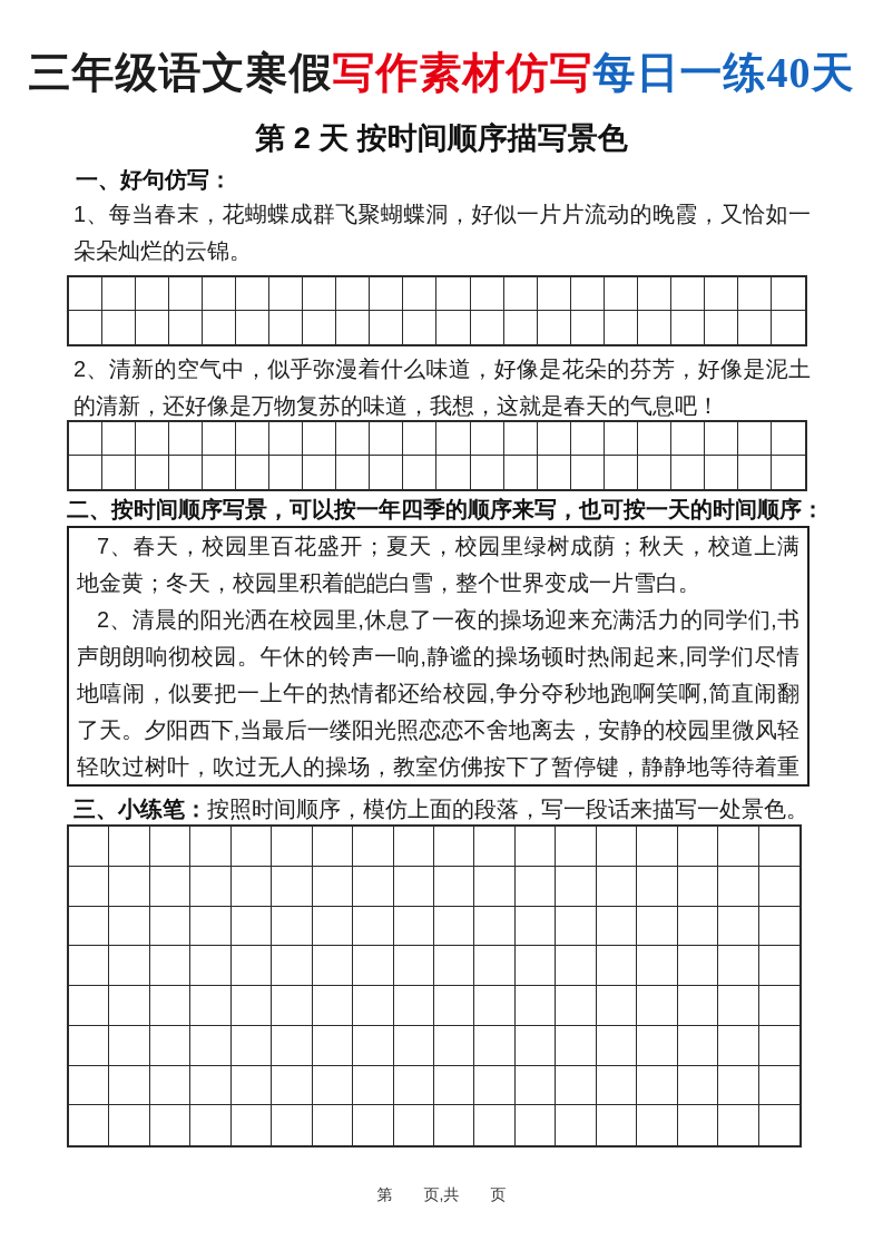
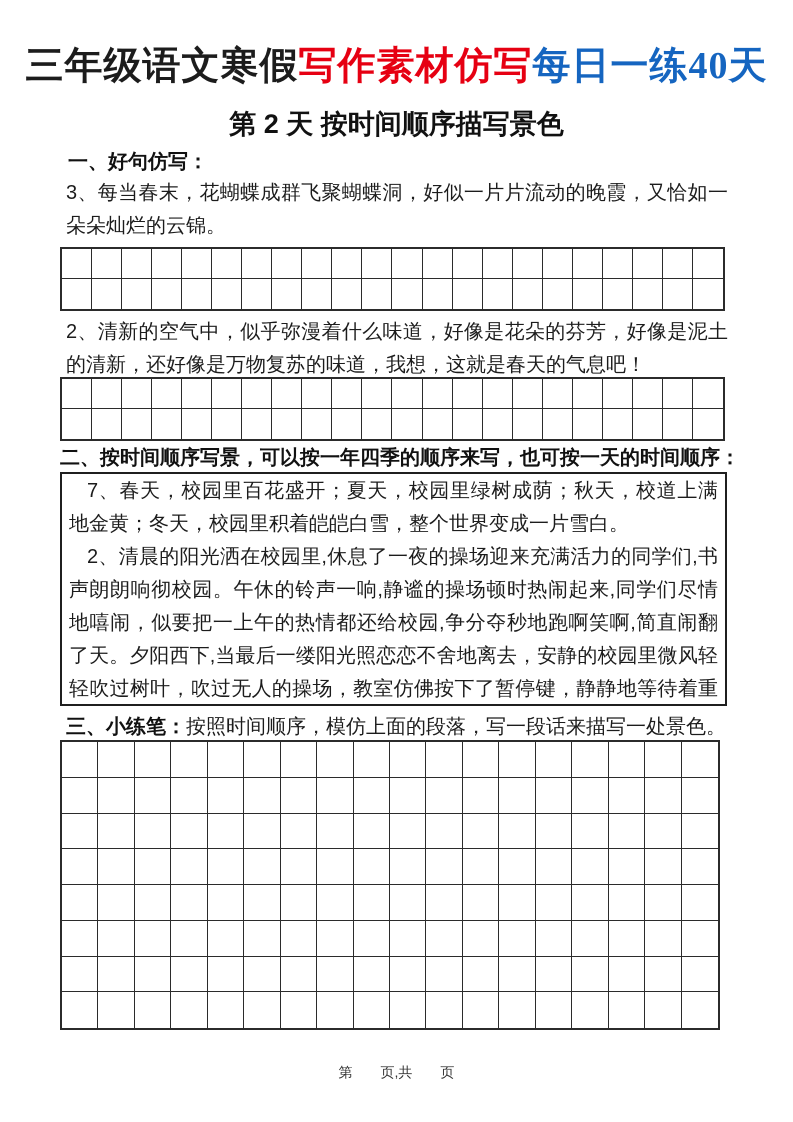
  三年级语文寒假写作素材仿写每日一练40天
  第 2 天 按时间顺序描写景色
  一、好句仿写：
- 1、每当春末，花蝴蝶成群飞聚蝴蝶洞，好似一片片流动的晚霞，又恰如一朵朵灿烂的云锦。
+ 3、每当春末，花蝴蝶成群飞聚蝴蝶洞，好似一片片流动的晚霞，又恰如一朵朵灿烂的云锦。
  2、清新的空气中，似乎弥漫着什么味道，好像是花朵的芬芳，好像是泥土的清新，还好像是万物复苏的味道，我想，这就是春天的气息吧！
  二、按时间顺序写景，可以按一年四季的顺序来写，也可按一天的时间顺序：
  7、春天，校园里百花盛开；夏天，校园里绿树成荫；秋天，校道上满地金黄；冬天，校园里积着皑皑白雪，整个世界变成一片雪白。
  2、清晨的阳光洒在校园里,休息了一夜的操场迎来充满活力的同学们,书声朗朗响彻校园。午休的铃声一响,静谧的操场顿时热闹起来,同学们尽情地嘻闹，似要把一上午的热情都还给校园,争分夺秒地跑啊笑啊,简直闹翻了天。夕阳西下,当最后一缕阳光照恋恋不舍地离去，安静的校园里微风轻轻吹过树叶，吹过无人的操场，教室仿佛按下了暂停键，静静地等待着重
  三、小练笔：按照时间顺序，模仿上面的段落，写一段话来描写一处景色。
  第 页,共 页
